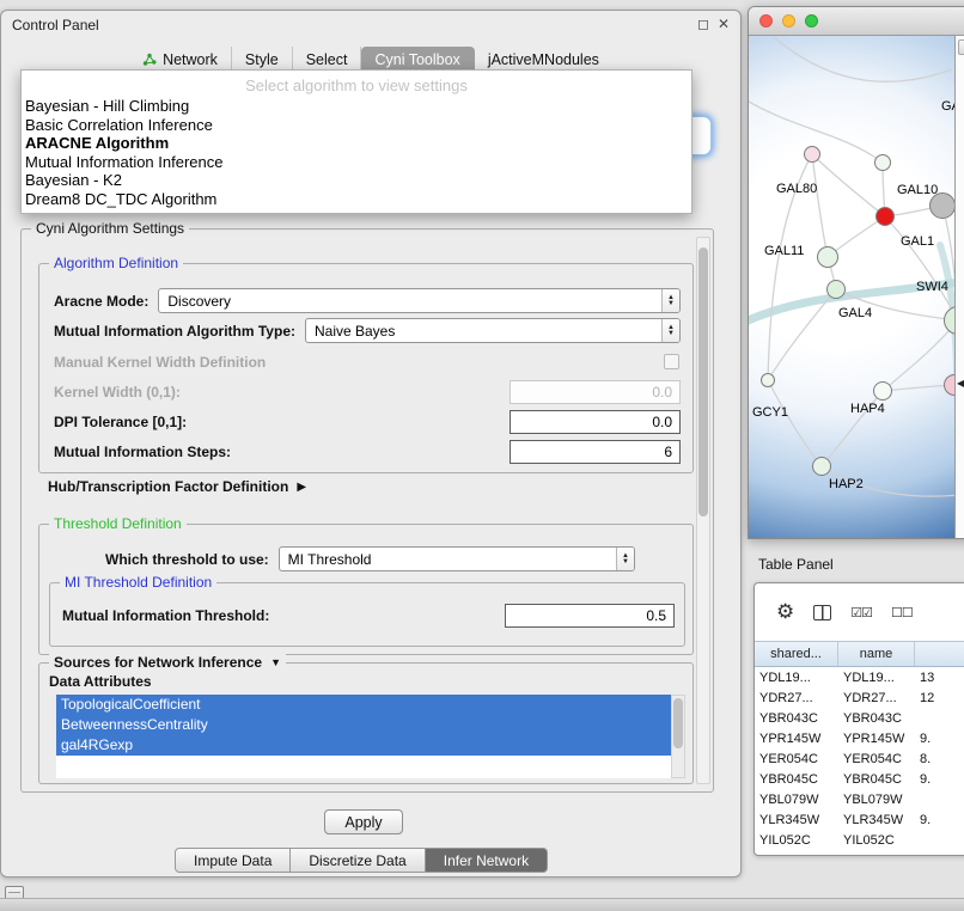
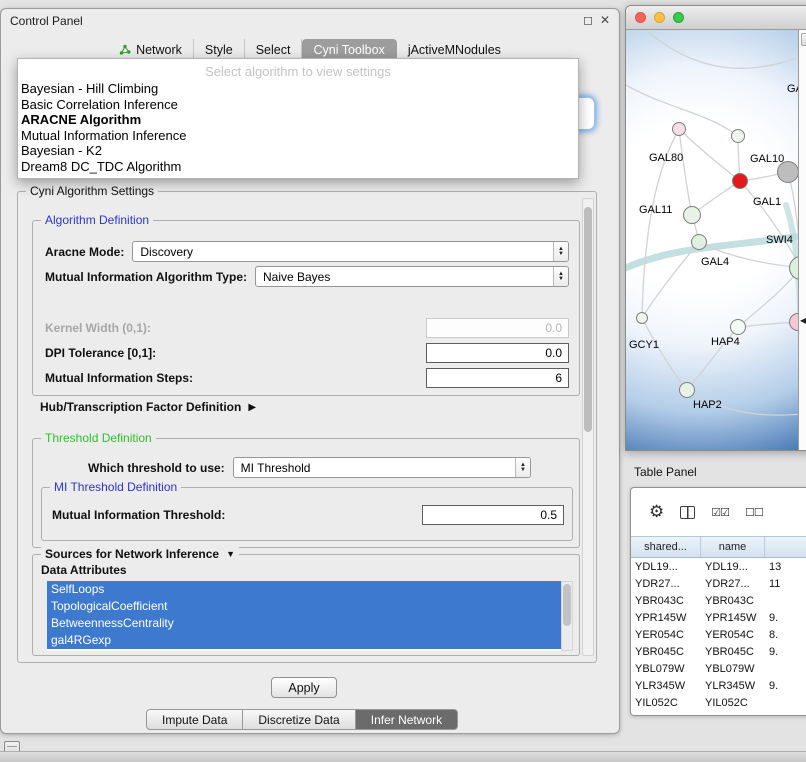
  Control Panel
  ◻
  ✕
  Network
  Style
  Select
  Cyni Toolbox
  jActiveMNodules
  Select algorithm to view settings
  Bayesian - Hill Climbing
  Basic Correlation Inference
  ARACNE Algorithm
  Mutual Information Inference
  Bayesian - K2
  Dream8 DC_TDC Algorithm
  Cyni Algorithm Settings
  Algorithm Definition
  Aracne Mode:
  Discovery
  Mutual Information Algorithm Type:
  Naive Bayes
- Manual Kernel Width Definition
  Kernel Width (0,1):
  0.0
  DPI Tolerance [0,1]:
  0.0
  Mutual Information Steps:
  6
  Hub/Transcription Factor Definition
  ▶
  Threshold Definition
  Which threshold to use:
  MI Threshold
  MI Threshold Definition
  Mutual Information Threshold:
  0.5
  Sources for Network Inference
  ▼
  Data Attributes
+ SelfLoops
  TopologicalCoefficient
  BetweennessCentrality
  gal4RGexp
  Apply
  Impute Data
  Discretize Data
  Infer Network
  GAL80
  GAL10
  GAL11
  GAL1
  SWI4
  GAL4
  GCY1
  HAP4
  HAP2
  ◀
  Table Panel
  ⚙
  ☑☑
  ☐☐
  shared...
  name
  YDL19...
  YDL19...
  13
  YDR27...
  YDR27...
- 12
+ 11
  YBR043C
  YBR043C
  YPR145W
  YPR145W
  9.
  YER054C
  YER054C
  8.
  YBR045C
  YBR045C
  9.
  YBL079W
  YBL079W
  YLR345W
  YLR345W
  9.
  YIL052C
  YIL052C
